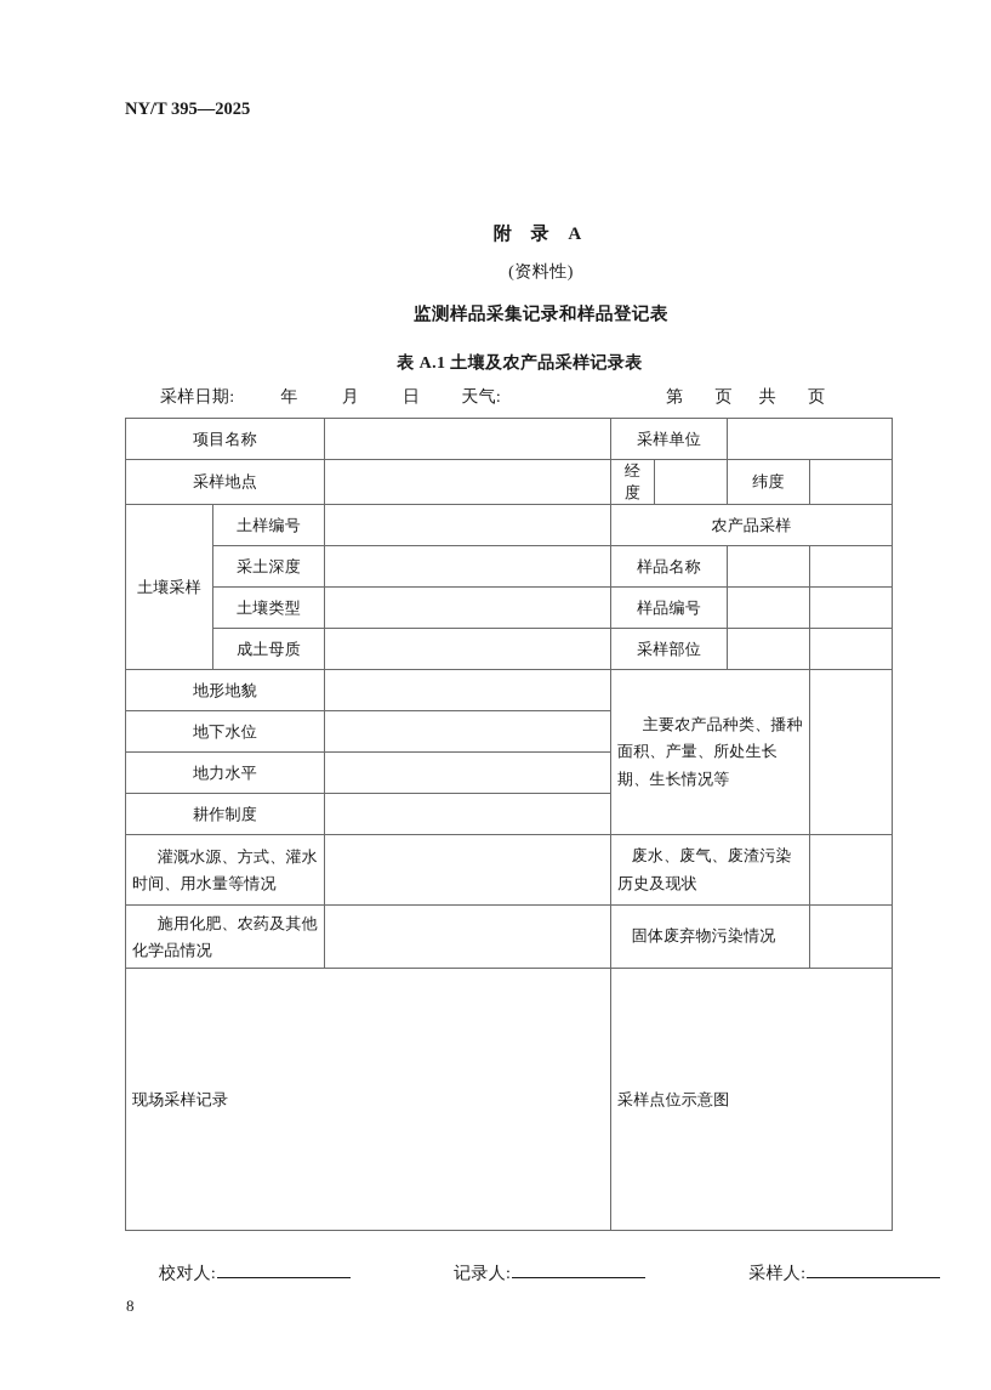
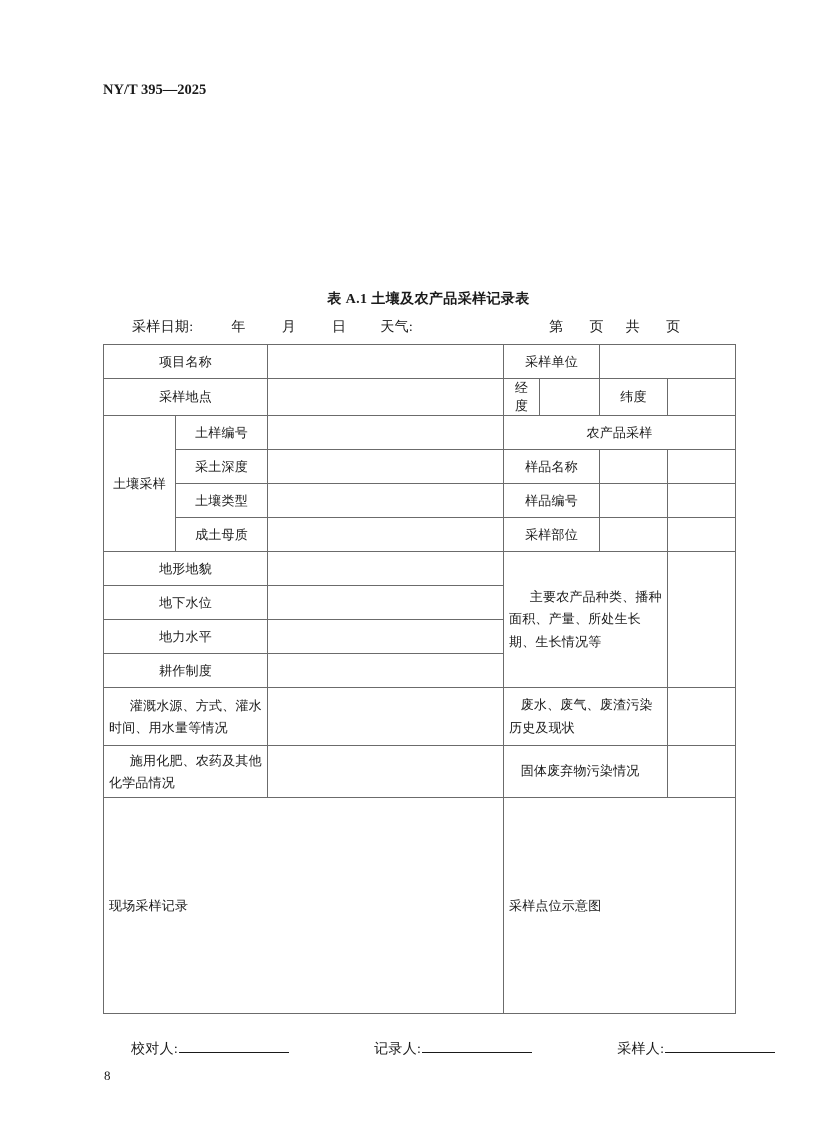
  NY/T 395—2025
- 附 录 A
- (资料性)
- 监测样品采集记录和样品登记表
  表 A.1 土壤及农产品采样记录表
  采样日期:
  年
  月
  日
  天气:
  第
  页
  共
  页
  项目名称		采样单位
  采样地点		经度		纬度
  土壤采样	土样编号		农产品采样
  采土深度		样品名称
  土壤类型		样品编号
  成土母质		采样部位
  地形地貌		主要农产品种类、播种面积、产量、所处生长期、生长情况等
  地下水位
  地力水平
  耕作制度
  灌溉水源、方式、灌水时间、用水量等情况		废水、废气、废渣污染历史及现状
  施用化肥、农药及其他化学品情况		固体废弃物污染情况
  现场采样记录	采样点位示意图
  校对人:
  记录人:
  采样人:
  8
